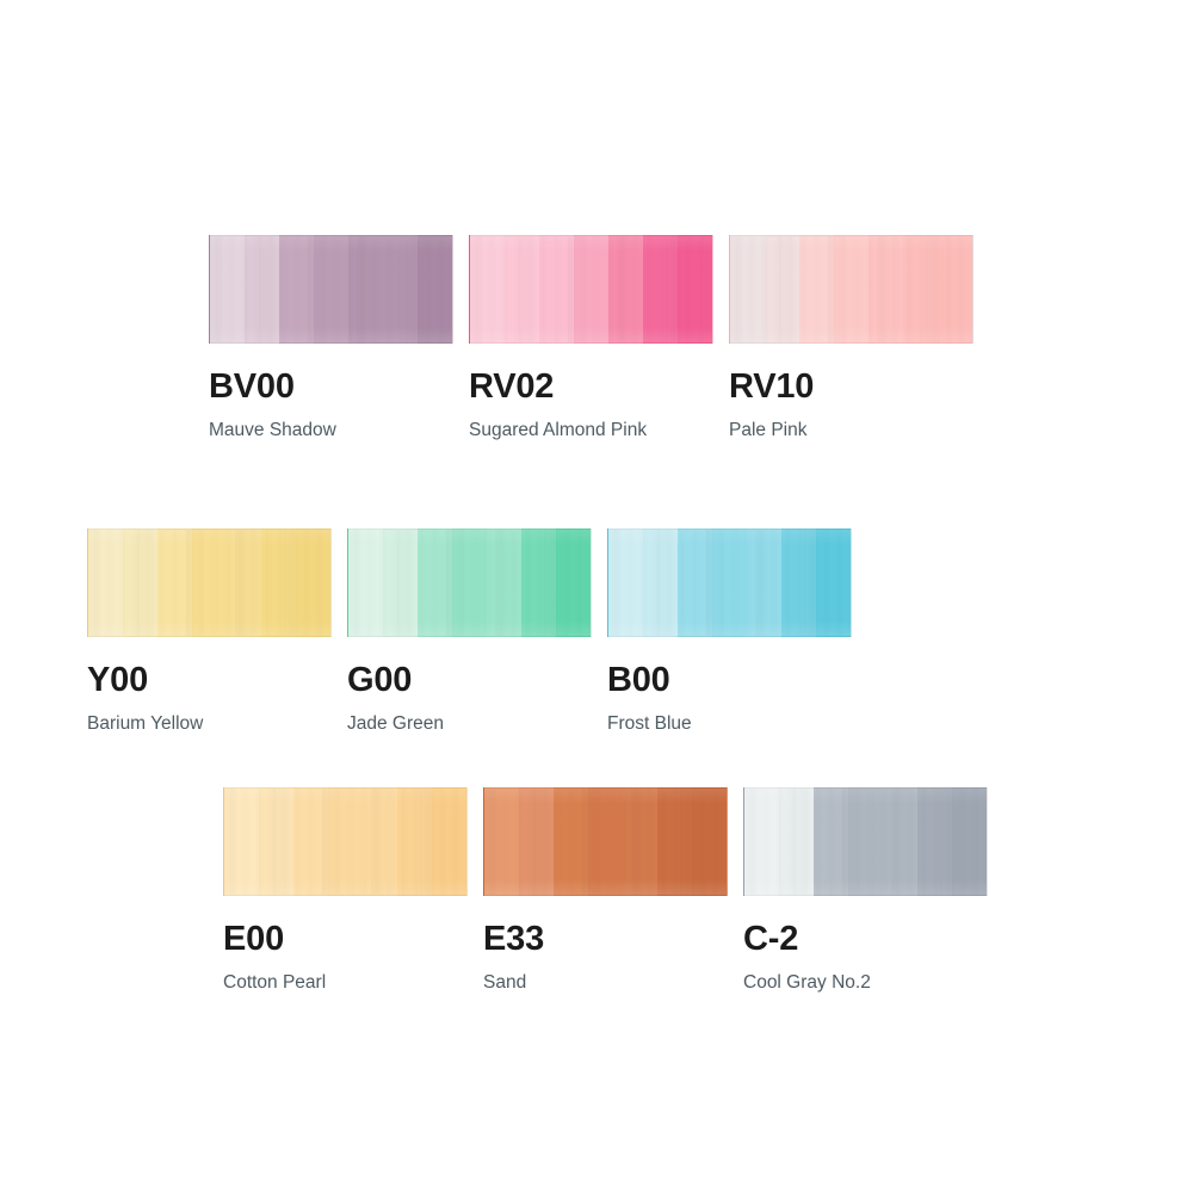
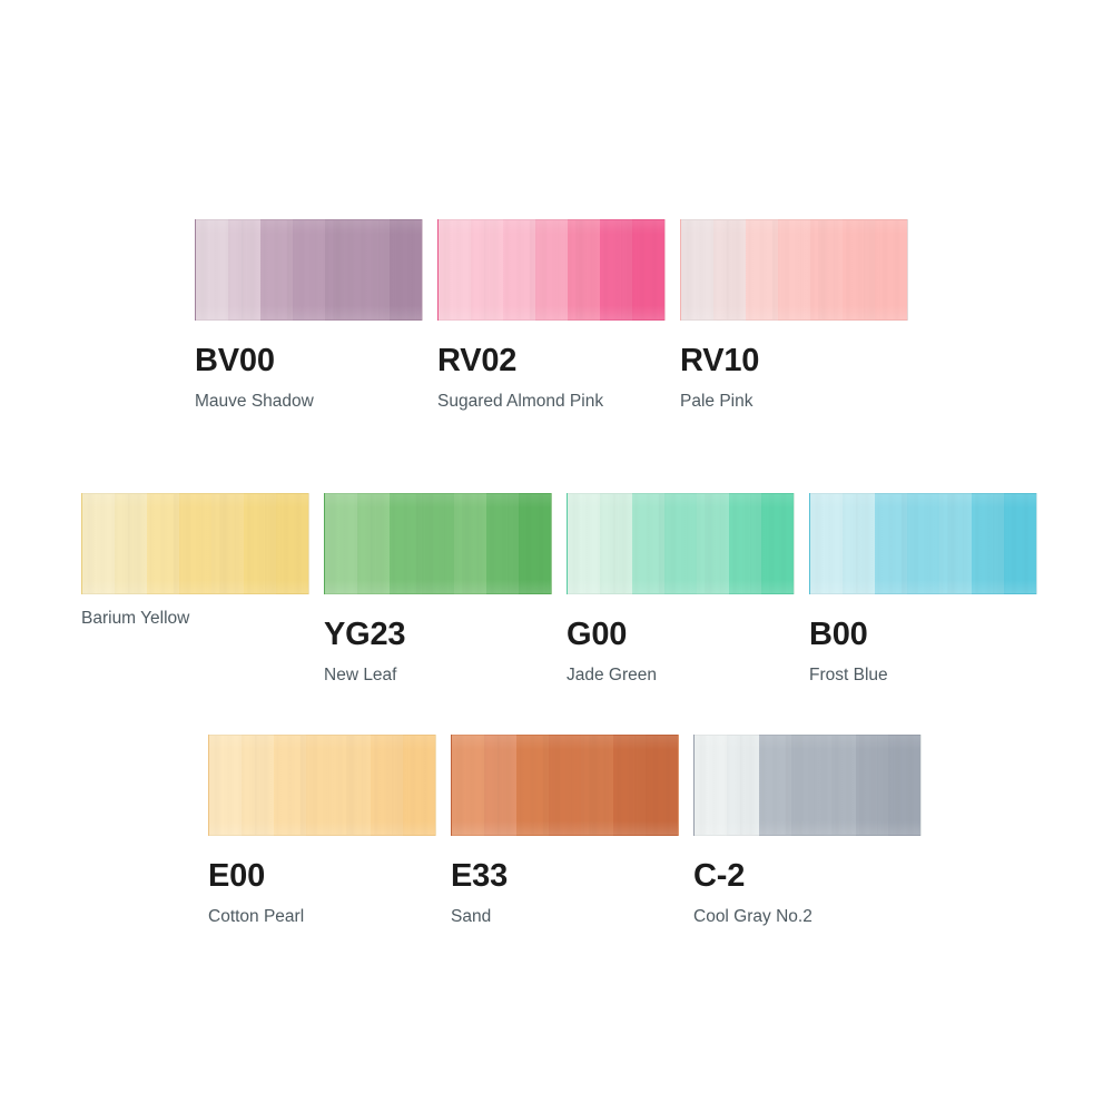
  BV00
  Mauve Shadow
  RV02
  Sugared Almond Pink
  RV10
  Pale Pink
- Y00
  Barium Yellow
+ YG23
+ New Leaf
  G00
  Jade Green
  B00
  Frost Blue
  E00
  Cotton Pearl
  E33
  Sand
  C-2
  Cool Gray No.2
